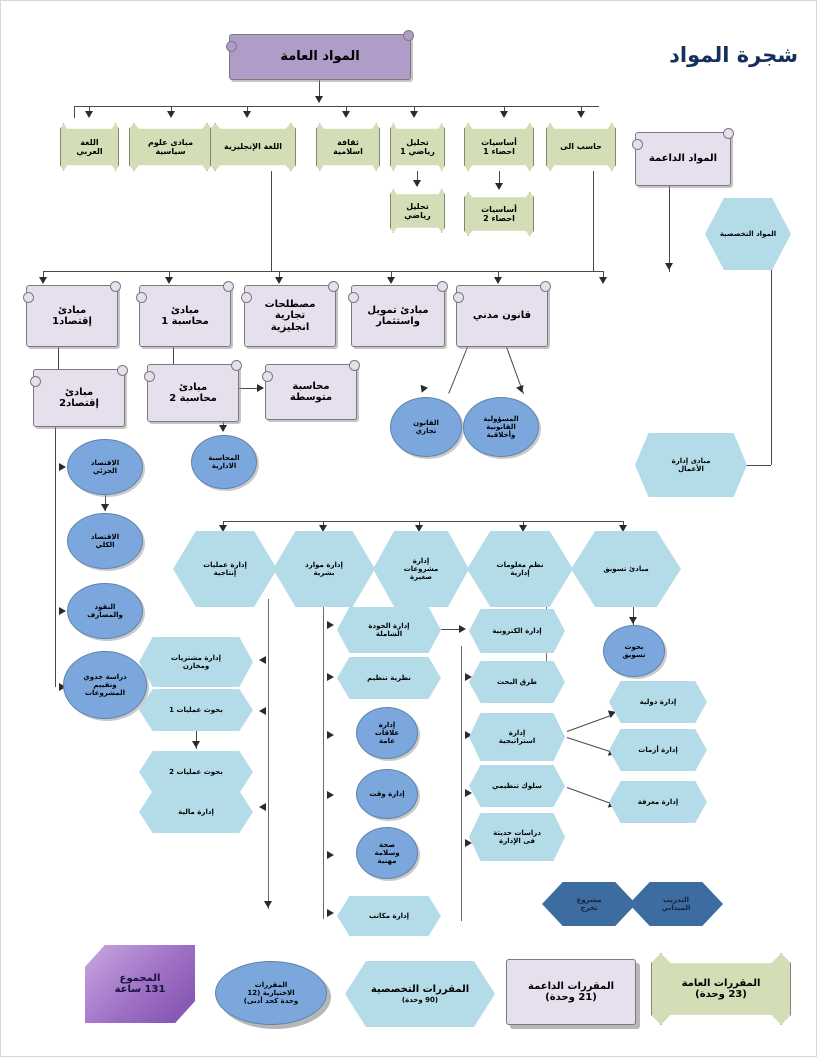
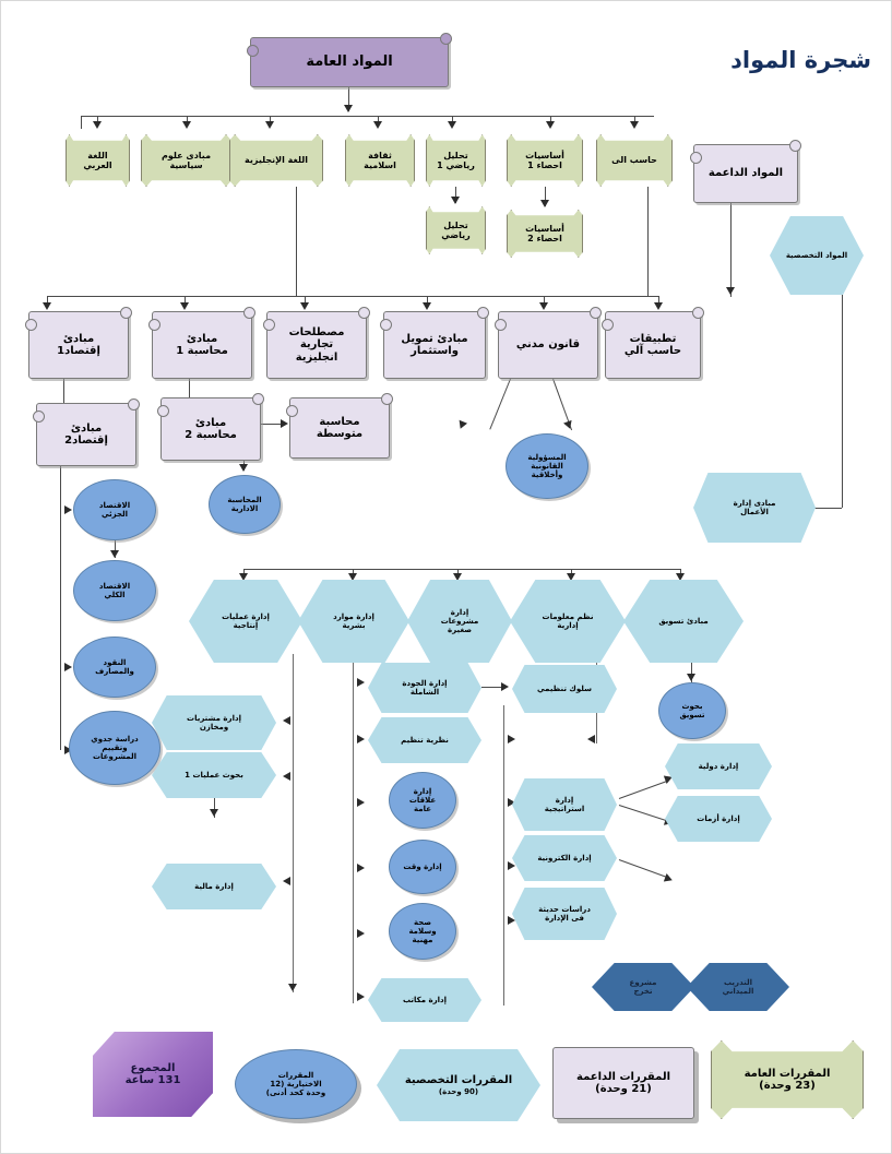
  شجرة المواد
  المواد العامة
  اللغة
  العربي
  مبادى علوم
  سياسية
  اللغة الإنجليزية
  ثقافة
  اسلامية
  تحليل
  رياضي 1
  أساسيات
  احصاء 1
  حاسب الى
  تحليل
  رياضي
  أساسيات
  احصاء 2
  المواد الداعمة
  المواد التخصصية
  مبادئ
  إقتصاد1
  مبادئ
  محاسبة 1
  مصطلحات
  تجارية
  انجليزية
  مبادئ تمويل
  واستثمار
  قانون مدني
+ تطبيقات
+ حاسب آلي
  مبادئ
  إقتصاد2
  مبادئ
  محاسبة 2
  محاسبة
  متوسطة
  المحاسبة
  الادارية
- القانون
- تجاري
  المسؤولية
  القانونية
  وأخلاقية
  مبادى إدارة
  الأعمال
  الاقتصاد
  الجزئي
  الاقتصاد
  الكلي
  النقود
  والمصارف
  دراسة جدوي
  وتقييم
  المشروعات
  إدارة عمليات
  إنتاجية
  إدارة موارد
  بشرية
  إدارة
  مشروعات
  صغيرة
  نظم معلومات
  إدارية
  مبادئ تسويق
  إدارة مشتريات
  ومخازن
  بحوث عمليات 1
- بحوث عمليات 2
  إدارة مالية
  إدارة الجودة
  الشاملة
  نظرية تنظيم
  إدارة
  علاقات
  عامة
  إدارة وقت
  صحة
  وسلامة
  مهنية
  إدارة مكاتب
- إدارة الكترونية
+ سلوك تنظيمي
- طرق البحث
  إدارة
  استراتيجية
- سلوك تنظيمي
+ إدارة الكترونية
  دراسات حديثة
  فى الإدارة
  إدارة دولية
  إدارة أزمات
- إدارة معرفة
  بحوث
  تسويق
  مشروع
  تخرج
  التدريب
  الميداني
  المجموع
  131 ساعة
  المقررات
  الاختيارية (12
  وحدة كحد أدنى)
  المقررات التخصصية
  (90 وحدة)
  المقررات الداعمة
  (21 وحدة)
  المقررات العامة
  (23 وحدة)
